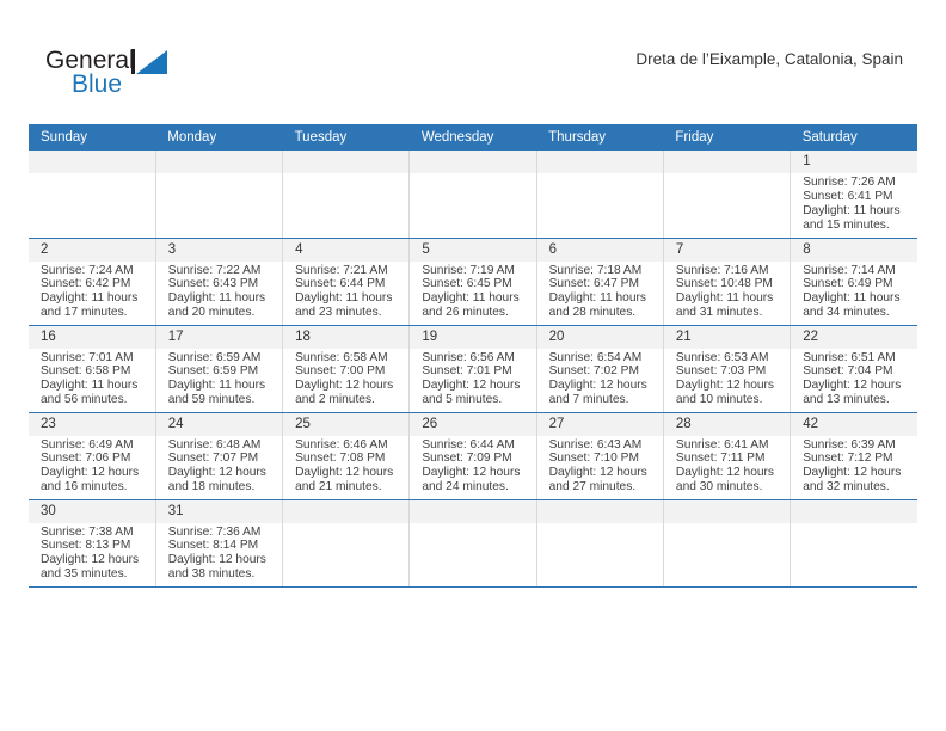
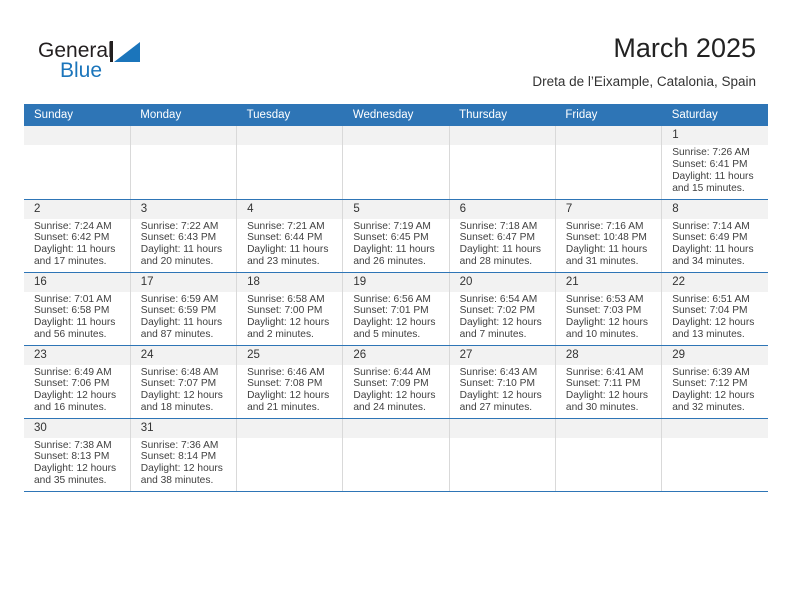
  Genera
  Blue
+ March 2025
  Dreta de l’Eixample, Catalonia, Spain
  Sunday	Monday	Tuesday	Wednesday	Thursday	Friday	Saturday
  						1Sunrise: 7:26 AMSunset: 6:41 PMDaylight: 11 hoursand 15 minutes.
  2Sunrise: 7:24 AMSunset: 6:42 PMDaylight: 11 hoursand 17 minutes.	3Sunrise: 7:22 AMSunset: 6:43 PMDaylight: 11 hoursand 20 minutes.	4Sunrise: 7:21 AMSunset: 6:44 PMDaylight: 11 hoursand 23 minutes.	5Sunrise: 7:19 AMSunset: 6:45 PMDaylight: 11 hoursand 26 minutes.	6Sunrise: 7:18 AMSunset: 6:47 PMDaylight: 11 hoursand 28 minutes.	7Sunrise: 7:16 AMSunset: 10:48 PMDaylight: 11 hoursand 31 minutes.	8Sunrise: 7:14 AMSunset: 6:49 PMDaylight: 11 hoursand 34 minutes.
- 16Sunrise: 7:01 AMSunset: 6:58 PMDaylight: 11 hoursand 56 minutes.	17Sunrise: 6:59 AMSunset: 6:59 PMDaylight: 11 hoursand 59 minutes.	18Sunrise: 6:58 AMSunset: 7:00 PMDaylight: 12 hoursand 2 minutes.	19Sunrise: 6:56 AMSunset: 7:01 PMDaylight: 12 hoursand 5 minutes.	20Sunrise: 6:54 AMSunset: 7:02 PMDaylight: 12 hoursand 7 minutes.	21Sunrise: 6:53 AMSunset: 7:03 PMDaylight: 12 hoursand 10 minutes.	22Sunrise: 6:51 AMSunset: 7:04 PMDaylight: 12 hoursand 13 minutes.
+ 16Sunrise: 7:01 AMSunset: 6:58 PMDaylight: 11 hoursand 56 minutes.	17Sunrise: 6:59 AMSunset: 6:59 PMDaylight: 11 hoursand 87 minutes.	18Sunrise: 6:58 AMSunset: 7:00 PMDaylight: 12 hoursand 2 minutes.	19Sunrise: 6:56 AMSunset: 7:01 PMDaylight: 12 hoursand 5 minutes.	20Sunrise: 6:54 AMSunset: 7:02 PMDaylight: 12 hoursand 7 minutes.	21Sunrise: 6:53 AMSunset: 7:03 PMDaylight: 12 hoursand 10 minutes.	22Sunrise: 6:51 AMSunset: 7:04 PMDaylight: 12 hoursand 13 minutes.
- 23Sunrise: 6:49 AMSunset: 7:06 PMDaylight: 12 hoursand 16 minutes.	24Sunrise: 6:48 AMSunset: 7:07 PMDaylight: 12 hoursand 18 minutes.	25Sunrise: 6:46 AMSunset: 7:08 PMDaylight: 12 hoursand 21 minutes.	26Sunrise: 6:44 AMSunset: 7:09 PMDaylight: 12 hoursand 24 minutes.	27Sunrise: 6:43 AMSunset: 7:10 PMDaylight: 12 hoursand 27 minutes.	28Sunrise: 6:41 AMSunset: 7:11 PMDaylight: 12 hoursand 30 minutes.	42Sunrise: 6:39 AMSunset: 7:12 PMDaylight: 12 hoursand 32 minutes.
+ 23Sunrise: 6:49 AMSunset: 7:06 PMDaylight: 12 hoursand 16 minutes.	24Sunrise: 6:48 AMSunset: 7:07 PMDaylight: 12 hoursand 18 minutes.	25Sunrise: 6:46 AMSunset: 7:08 PMDaylight: 12 hoursand 21 minutes.	26Sunrise: 6:44 AMSunset: 7:09 PMDaylight: 12 hoursand 24 minutes.	27Sunrise: 6:43 AMSunset: 7:10 PMDaylight: 12 hoursand 27 minutes.	28Sunrise: 6:41 AMSunset: 7:11 PMDaylight: 12 hoursand 30 minutes.	29Sunrise: 6:39 AMSunset: 7:12 PMDaylight: 12 hoursand 32 minutes.
  30Sunrise: 7:38 AMSunset: 8:13 PMDaylight: 12 hoursand 35 minutes.	31Sunrise: 7:36 AMSunset: 8:14 PMDaylight: 12 hoursand 38 minutes.
